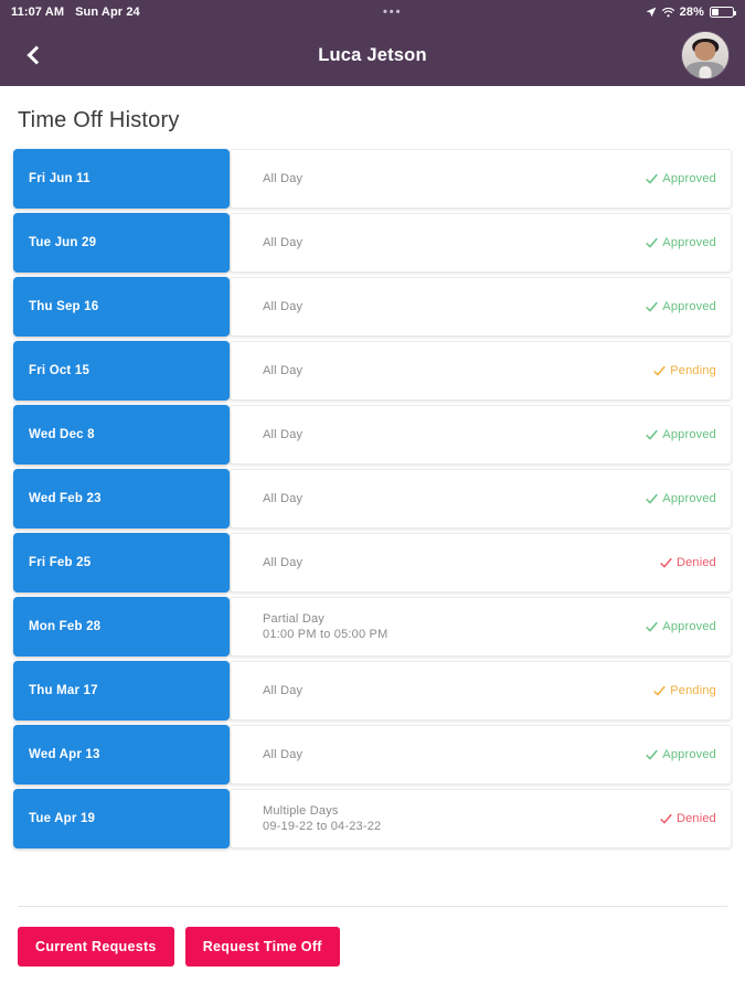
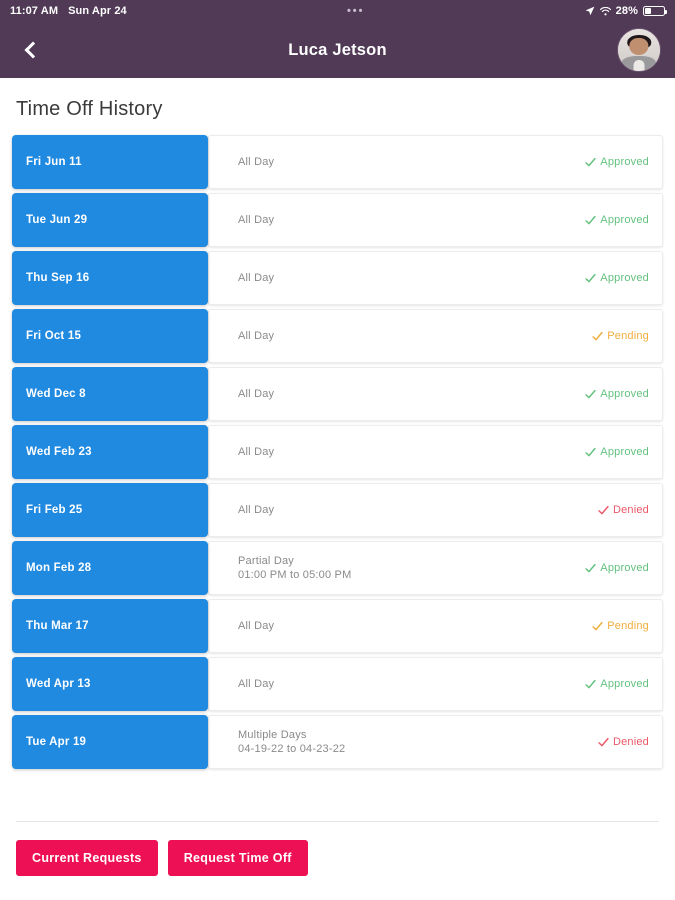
  11:07 AM
  Sun Apr 24
  •••
  28%
  Luca Jetson
  Time Off History
  Fri Jun 11
  All Day
  Approved
  Tue Jun 29
  All Day
  Approved
  Thu Sep 16
  All Day
  Approved
  Fri Oct 15
  All Day
  Pending
  Wed Dec 8
  All Day
  Approved
  Wed Feb 23
  All Day
  Approved
  Fri Feb 25
  All Day
  Denied
  Mon Feb 28
  Partial Day
  01:00 PM to 05:00 PM
  Approved
  Thu Mar 17
  All Day
  Pending
  Wed Apr 13
  All Day
  Approved
  Tue Apr 19
  Multiple Days
- 09-19-22 to 04-23-22
+ 04-19-22 to 04-23-22
  Denied
  Current Requests
  Request Time Off
